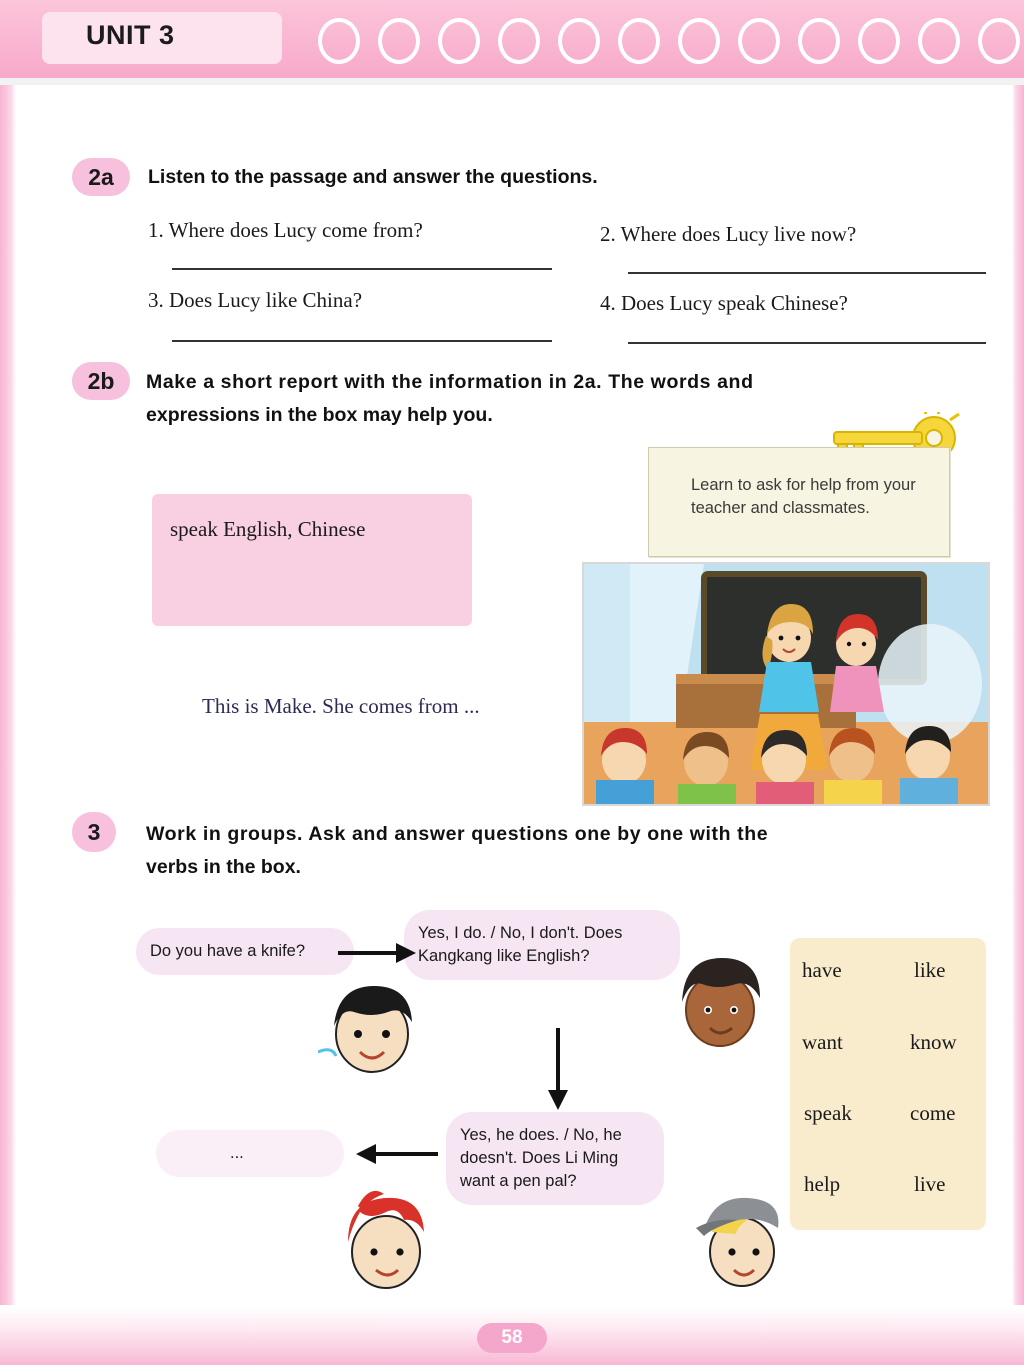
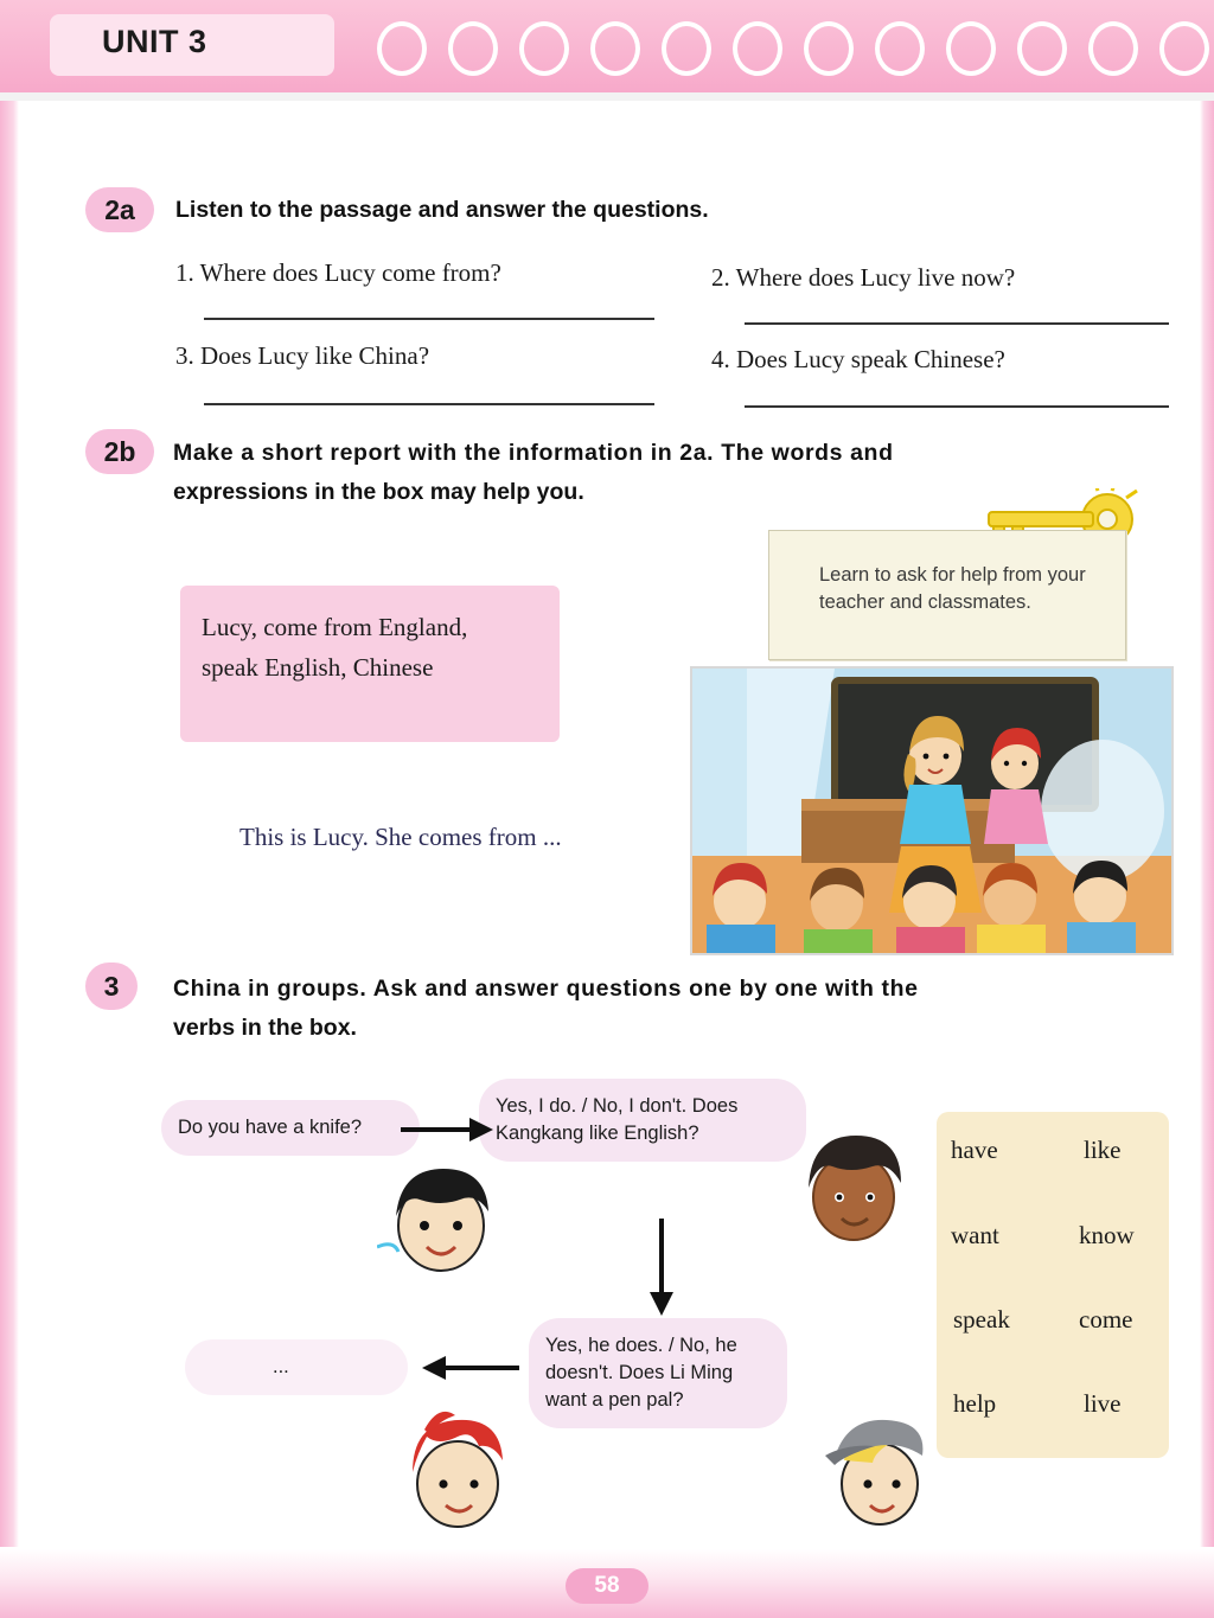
  UNIT 3
  2a
  Listen to the passage and answer the questions.
  1. Where does Lucy come from?
  2. Where does Lucy live now?
  3. Does Lucy like China?
  4. Does Lucy speak Chinese?
  2b
  Make a short report with the information in 2a. The words and
  expressions in the box may help you.
  Learn to ask for help from your teacher and classmates.
+ Lucy, come from England,
  speak English, Chinese
- This is Make. She comes from ...
+ This is Lucy. She comes from ...
  3
- Work in groups. Ask and answer questions one by one with the
+ China in groups. Ask and answer questions one by one with the
  verbs in the box.
  Do you have a knife?
  Yes, I do. / No, I don't. Does Kangkang like English?
  Yes, he does. / No, he doesn't. Does Li Ming want a pen pal?
  ...
  have
  like
  want
  know
  speak
  come
  help
  live
  58
